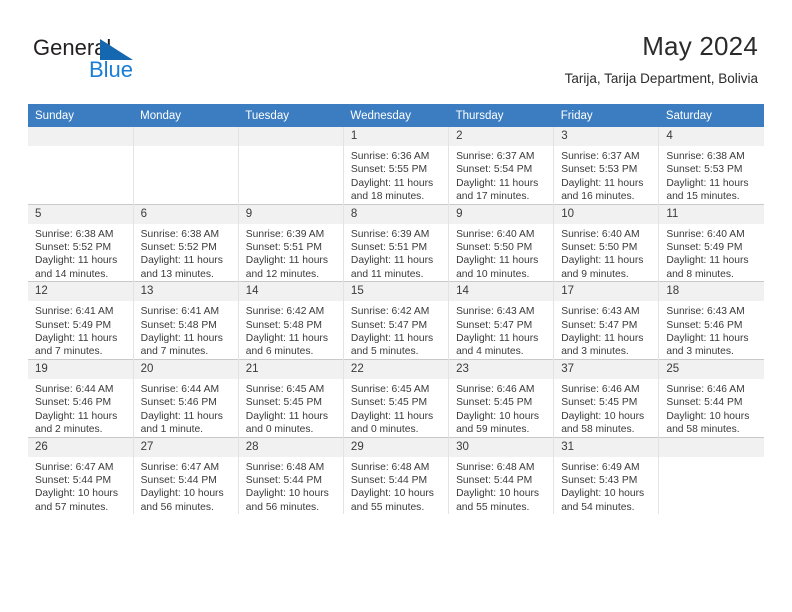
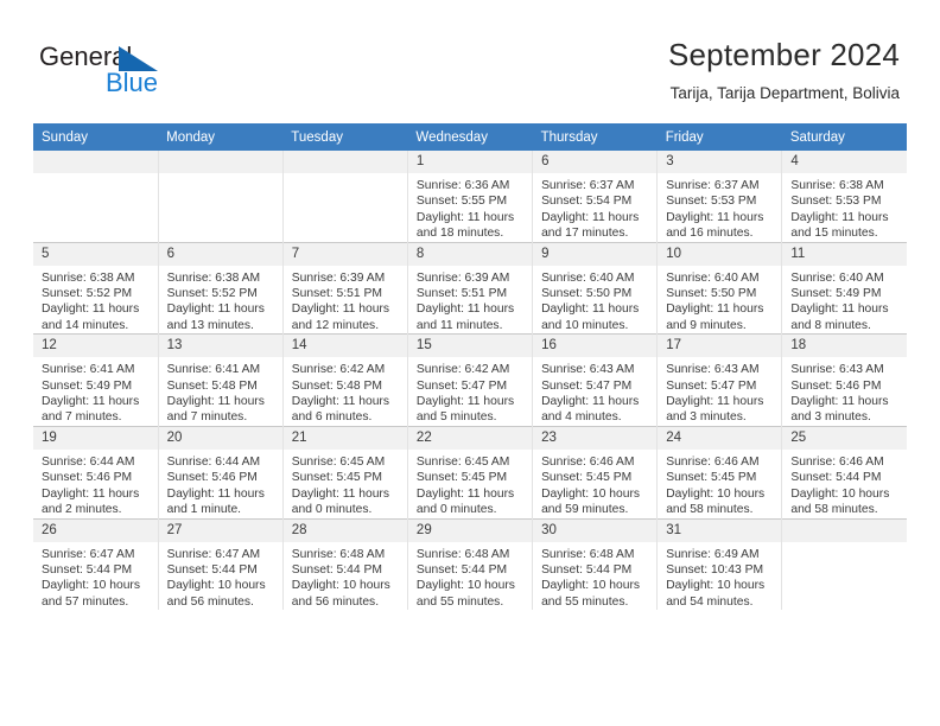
  General
  Blue
- May 2024
+ September 2024
  Tarija, Tarija Department, Bolivia
  Sunday	Monday	Tuesday	Wednesday	Thursday	Friday	Saturday
- 			1Sunrise: 6:36 AMSunset: 5:55 PMDaylight: 11 hoursand 18 minutes.	2Sunrise: 6:37 AMSunset: 5:54 PMDaylight: 11 hoursand 17 minutes.	3Sunrise: 6:37 AMSunset: 5:53 PMDaylight: 11 hoursand 16 minutes.	4Sunrise: 6:38 AMSunset: 5:53 PMDaylight: 11 hoursand 15 minutes.
+ 			1Sunrise: 6:36 AMSunset: 5:55 PMDaylight: 11 hoursand 18 minutes.	6Sunrise: 6:37 AMSunset: 5:54 PMDaylight: 11 hoursand 17 minutes.	3Sunrise: 6:37 AMSunset: 5:53 PMDaylight: 11 hoursand 16 minutes.	4Sunrise: 6:38 AMSunset: 5:53 PMDaylight: 11 hoursand 15 minutes.
- 5Sunrise: 6:38 AMSunset: 5:52 PMDaylight: 11 hoursand 14 minutes.	6Sunrise: 6:38 AMSunset: 5:52 PMDaylight: 11 hoursand 13 minutes.	9Sunrise: 6:39 AMSunset: 5:51 PMDaylight: 11 hoursand 12 minutes.	8Sunrise: 6:39 AMSunset: 5:51 PMDaylight: 11 hoursand 11 minutes.	9Sunrise: 6:40 AMSunset: 5:50 PMDaylight: 11 hoursand 10 minutes.	10Sunrise: 6:40 AMSunset: 5:50 PMDaylight: 11 hoursand 9 minutes.	11Sunrise: 6:40 AMSunset: 5:49 PMDaylight: 11 hoursand 8 minutes.
+ 5Sunrise: 6:38 AMSunset: 5:52 PMDaylight: 11 hoursand 14 minutes.	6Sunrise: 6:38 AMSunset: 5:52 PMDaylight: 11 hoursand 13 minutes.	7Sunrise: 6:39 AMSunset: 5:51 PMDaylight: 11 hoursand 12 minutes.	8Sunrise: 6:39 AMSunset: 5:51 PMDaylight: 11 hoursand 11 minutes.	9Sunrise: 6:40 AMSunset: 5:50 PMDaylight: 11 hoursand 10 minutes.	10Sunrise: 6:40 AMSunset: 5:50 PMDaylight: 11 hoursand 9 minutes.	11Sunrise: 6:40 AMSunset: 5:49 PMDaylight: 11 hoursand 8 minutes.
- 12Sunrise: 6:41 AMSunset: 5:49 PMDaylight: 11 hoursand 7 minutes.	13Sunrise: 6:41 AMSunset: 5:48 PMDaylight: 11 hoursand 7 minutes.	14Sunrise: 6:42 AMSunset: 5:48 PMDaylight: 11 hoursand 6 minutes.	15Sunrise: 6:42 AMSunset: 5:47 PMDaylight: 11 hoursand 5 minutes.	14Sunrise: 6:43 AMSunset: 5:47 PMDaylight: 11 hoursand 4 minutes.	17Sunrise: 6:43 AMSunset: 5:47 PMDaylight: 11 hoursand 3 minutes.	18Sunrise: 6:43 AMSunset: 5:46 PMDaylight: 11 hoursand 3 minutes.
+ 12Sunrise: 6:41 AMSunset: 5:49 PMDaylight: 11 hoursand 7 minutes.	13Sunrise: 6:41 AMSunset: 5:48 PMDaylight: 11 hoursand 7 minutes.	14Sunrise: 6:42 AMSunset: 5:48 PMDaylight: 11 hoursand 6 minutes.	15Sunrise: 6:42 AMSunset: 5:47 PMDaylight: 11 hoursand 5 minutes.	16Sunrise: 6:43 AMSunset: 5:47 PMDaylight: 11 hoursand 4 minutes.	17Sunrise: 6:43 AMSunset: 5:47 PMDaylight: 11 hoursand 3 minutes.	18Sunrise: 6:43 AMSunset: 5:46 PMDaylight: 11 hoursand 3 minutes.
- 19Sunrise: 6:44 AMSunset: 5:46 PMDaylight: 11 hoursand 2 minutes.	20Sunrise: 6:44 AMSunset: 5:46 PMDaylight: 11 hoursand 1 minute.	21Sunrise: 6:45 AMSunset: 5:45 PMDaylight: 11 hoursand 0 minutes.	22Sunrise: 6:45 AMSunset: 5:45 PMDaylight: 11 hoursand 0 minutes.	23Sunrise: 6:46 AMSunset: 5:45 PMDaylight: 10 hoursand 59 minutes.	37Sunrise: 6:46 AMSunset: 5:45 PMDaylight: 10 hoursand 58 minutes.	25Sunrise: 6:46 AMSunset: 5:44 PMDaylight: 10 hoursand 58 minutes.
+ 19Sunrise: 6:44 AMSunset: 5:46 PMDaylight: 11 hoursand 2 minutes.	20Sunrise: 6:44 AMSunset: 5:46 PMDaylight: 11 hoursand 1 minute.	21Sunrise: 6:45 AMSunset: 5:45 PMDaylight: 11 hoursand 0 minutes.	22Sunrise: 6:45 AMSunset: 5:45 PMDaylight: 11 hoursand 0 minutes.	23Sunrise: 6:46 AMSunset: 5:45 PMDaylight: 10 hoursand 59 minutes.	24Sunrise: 6:46 AMSunset: 5:45 PMDaylight: 10 hoursand 58 minutes.	25Sunrise: 6:46 AMSunset: 5:44 PMDaylight: 10 hoursand 58 minutes.
- 26Sunrise: 6:47 AMSunset: 5:44 PMDaylight: 10 hoursand 57 minutes.	27Sunrise: 6:47 AMSunset: 5:44 PMDaylight: 10 hoursand 56 minutes.	28Sunrise: 6:48 AMSunset: 5:44 PMDaylight: 10 hoursand 56 minutes.	29Sunrise: 6:48 AMSunset: 5:44 PMDaylight: 10 hoursand 55 minutes.	30Sunrise: 6:48 AMSunset: 5:44 PMDaylight: 10 hoursand 55 minutes.	31Sunrise: 6:49 AMSunset: 5:43 PMDaylight: 10 hoursand 54 minutes.
+ 26Sunrise: 6:47 AMSunset: 5:44 PMDaylight: 10 hoursand 57 minutes.	27Sunrise: 6:47 AMSunset: 5:44 PMDaylight: 10 hoursand 56 minutes.	28Sunrise: 6:48 AMSunset: 5:44 PMDaylight: 10 hoursand 56 minutes.	29Sunrise: 6:48 AMSunset: 5:44 PMDaylight: 10 hoursand 55 minutes.	30Sunrise: 6:48 AMSunset: 5:44 PMDaylight: 10 hoursand 55 minutes.	31Sunrise: 6:49 AMSunset: 10:43 PMDaylight: 10 hoursand 54 minutes.
